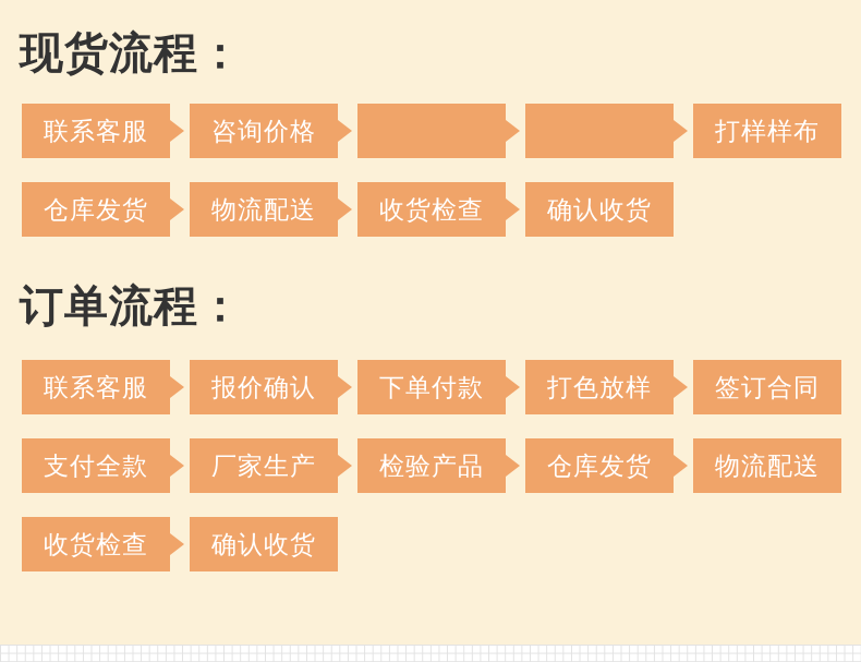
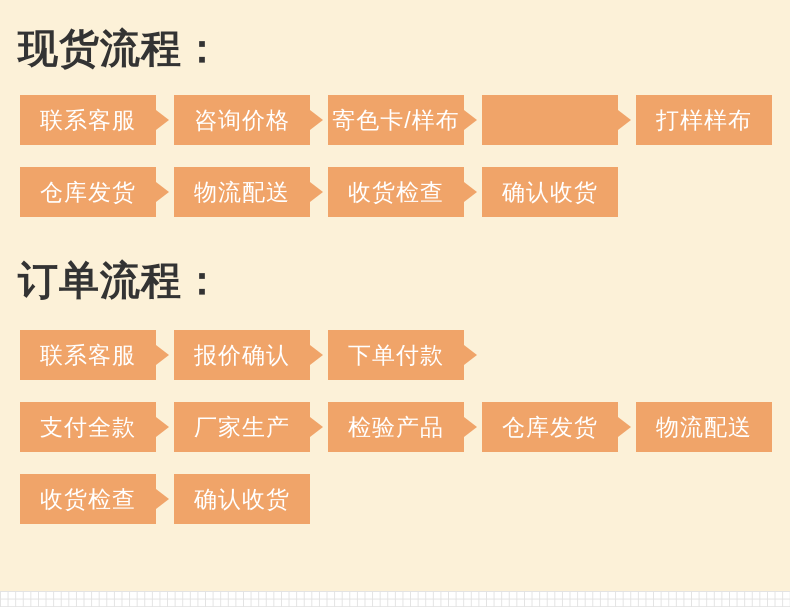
  现货流程：
  联系客服
  咨询价格
+ 寄色卡/样布
  打样样布
  仓库发货
  物流配送
  收货检查
  确认收货
  订单流程：
  联系客服
  报价确认
  下单付款
- 打色放样
- 签订合同
  支付全款
  厂家生产
  检验产品
  仓库发货
  物流配送
  收货检查
  确认收货
